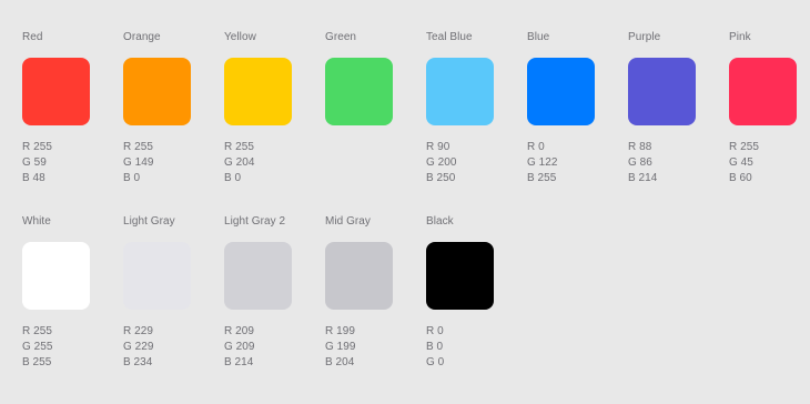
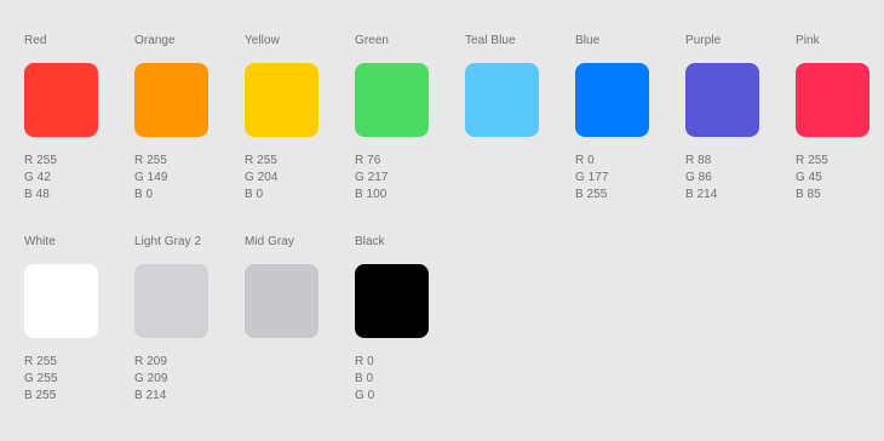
  Red
  R 255
- G 59
+ G 42
  B 48
  Orange
  R 255
  G 149
  B 0
  Yellow
  R 255
  G 204
  B 0
  Green
+ R 76
+ G 217
+ B 100
  Teal Blue
- R 90
- G 200
- B 250
  Blue
  R 0
- G 122
+ G 177
  B 255
  Purple
  R 88
  G 86
  B 214
  Pink
  R 255
  G 45
- B 60
+ B 85
  White
  R 255
  G 255
  B 255
- Light Gray
- R 229
- G 229
- B 234
  Light Gray 2
  R 209
  G 209
  B 214
  Mid Gray
- R 199
- G 199
- B 204
  Black
  R 0
  B 0
  G 0
